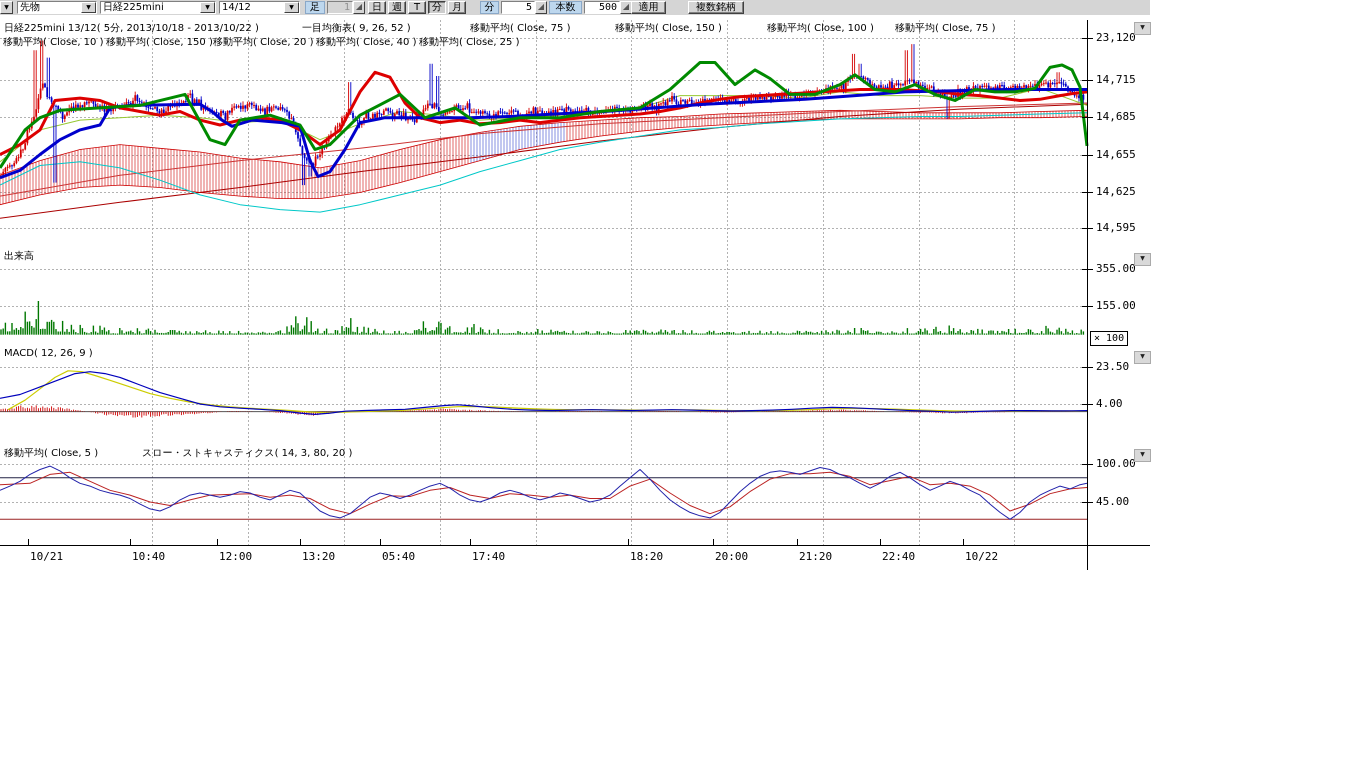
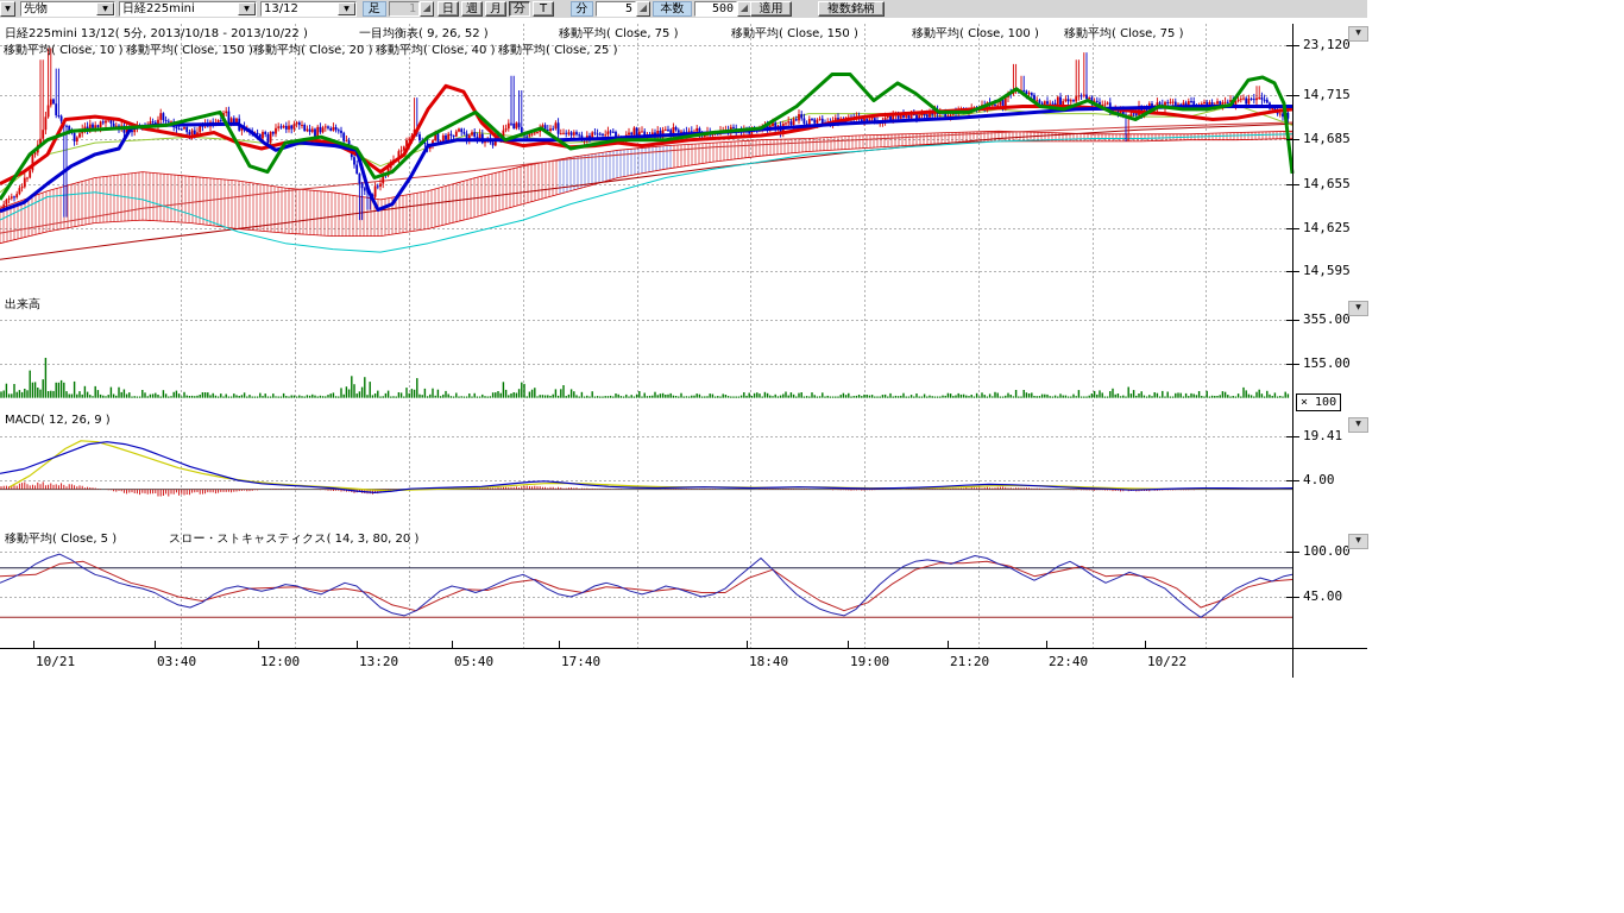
  先物
  日経225mini
- 14/12
+ 13/12
  足
  1
  ◢
  日
  週
- T
+ 月
  分
- 月
+ T
  分
  5
  ◢
  本数
  500
  ◢
  適用
  複数銘柄
  出来高
  MACD( 12, 26, 9 )
  × 100
  日経225mini 13/12( 5分, 2013/10/18 - 2013/10/22 )
  一目均衡表( 9, 26, 52 )
  移動平均( Close, 75 )
  移動平均( Close, 150 )
  移動平均( Close, 100 )
  移動平均( Close, 75 )
  移動平均( Close, 10 )
  移動平均( Close, 150 )
  移動平均( Close, 20 )
  移動平均( Close, 40 )
  移動平均( Close, 25 )
  移動平均( Close, 5 )
  スロー・ストキャスティクス( 14, 3, 80, 20 )
  23,120
  14,715
  14,685
  14,655
  14,625
  14,595
  355.00
  155.00
- 23.50
+ 19.41
  4.00
  100.00
  45.00
  10/21
- 10:40
+ 03:40
  12:00
  13:20
  05:40
  17:40
- 18:20
+ 18:40
- 20:00
+ 19:00
  21:20
  22:40
  10/22
